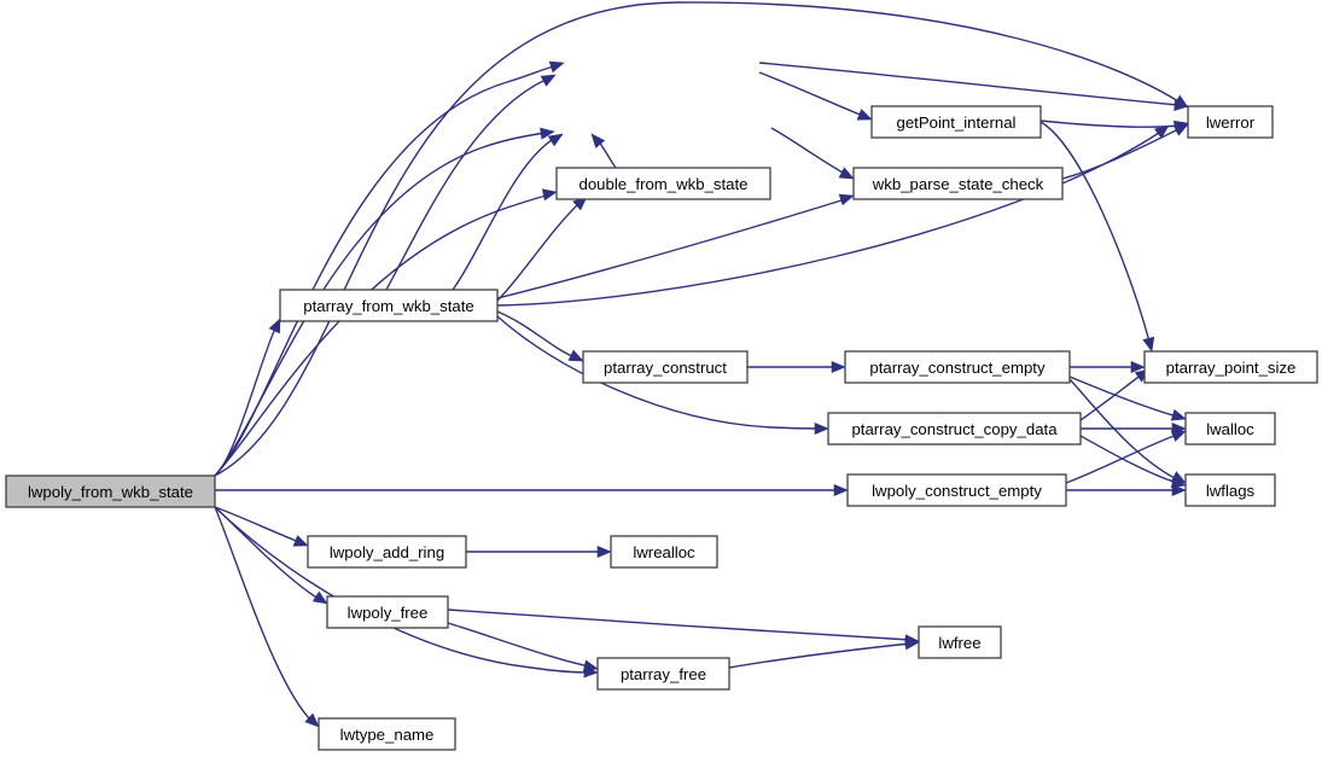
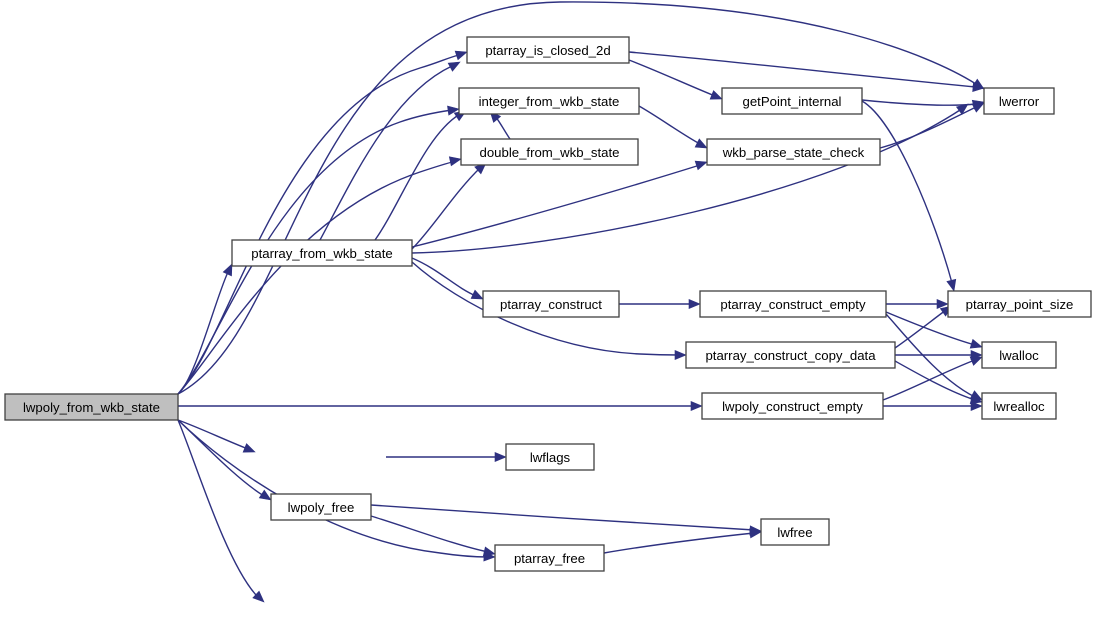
  lwpoly_from_wkb_state
+ ptarray_is_closed_2d
+ integer_from_wkb_state
  double_from_wkb_state
  getPoint_internal
  wkb_parse_state_check
  lwerror
  ptarray_from_wkb_state
  ptarray_construct
  ptarray_construct_empty
  ptarray_point_size
  ptarray_construct_copy_data
  lwalloc
  lwpoly_construct_empty
- lwflags
+ lwrealloc
- lwpoly_add_ring
- lwrealloc
+ lwflags
  lwpoly_free
  lwfree
  ptarray_free
- lwtype_name
